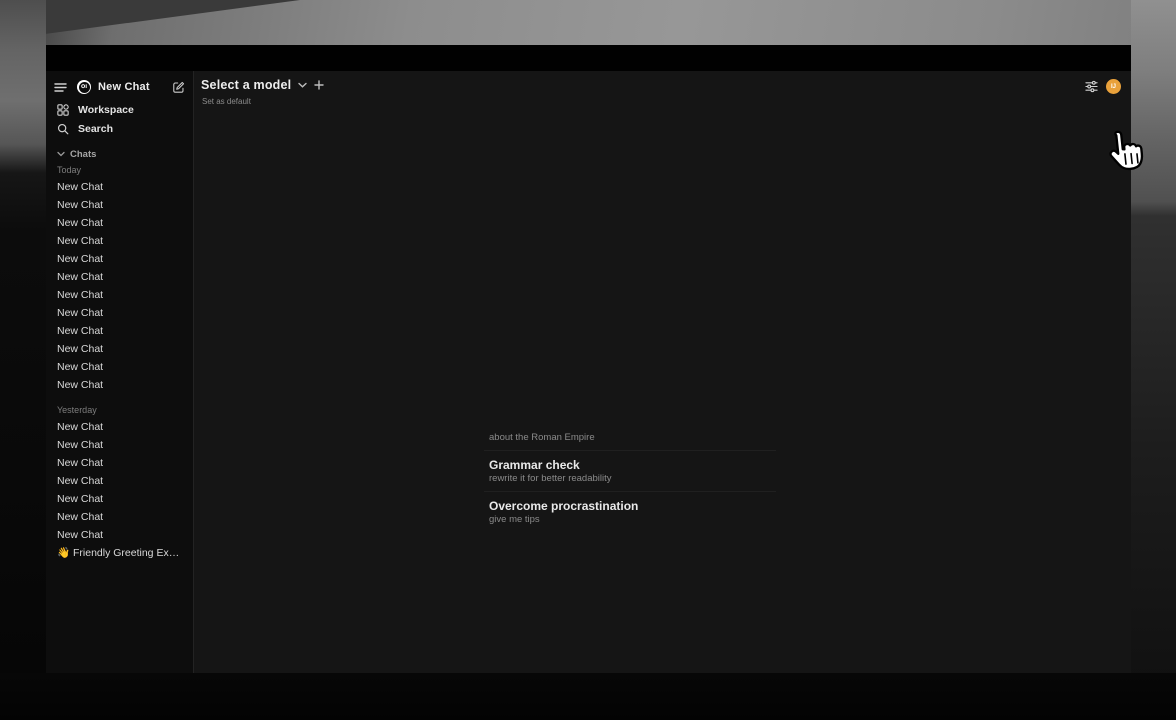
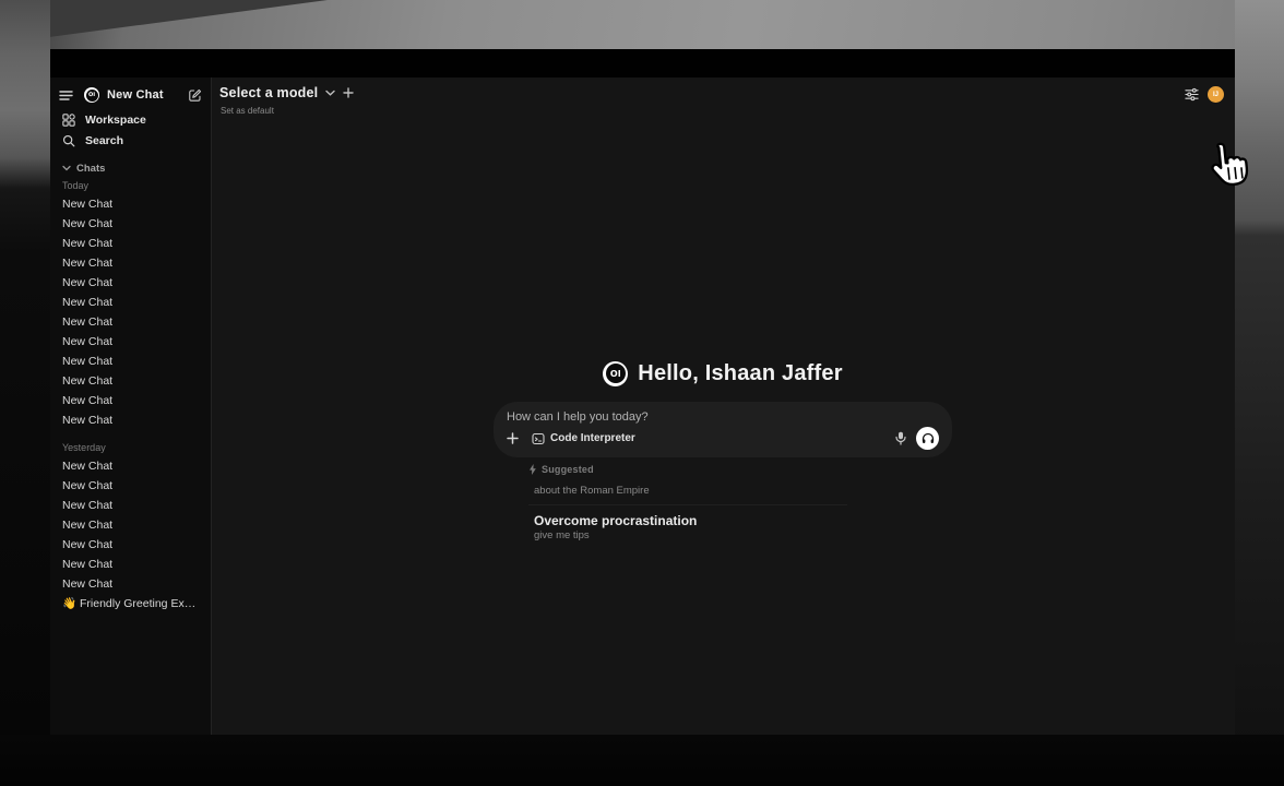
  New Chat
  Workspace
  Search
  Chats
  Today
  New Chat
  New Chat
  New Chat
  New Chat
  New Chat
  New Chat
  New Chat
  New Chat
  New Chat
  New Chat
  New Chat
  New Chat
  Yesterday
  New Chat
  New Chat
  New Chat
  New Chat
  New Chat
  New Chat
  New Chat
  👋 Friendly Greeting Excha
  Select a model
  Set as default
+ OI
+ Hello, Ishaan Jaffer
+ How can I help you today?
+ Code Interpreter
+ Suggested
  about the Roman Empire
- Grammar check
- rewrite it for better readability
  Overcome procrastination
  give me tips
